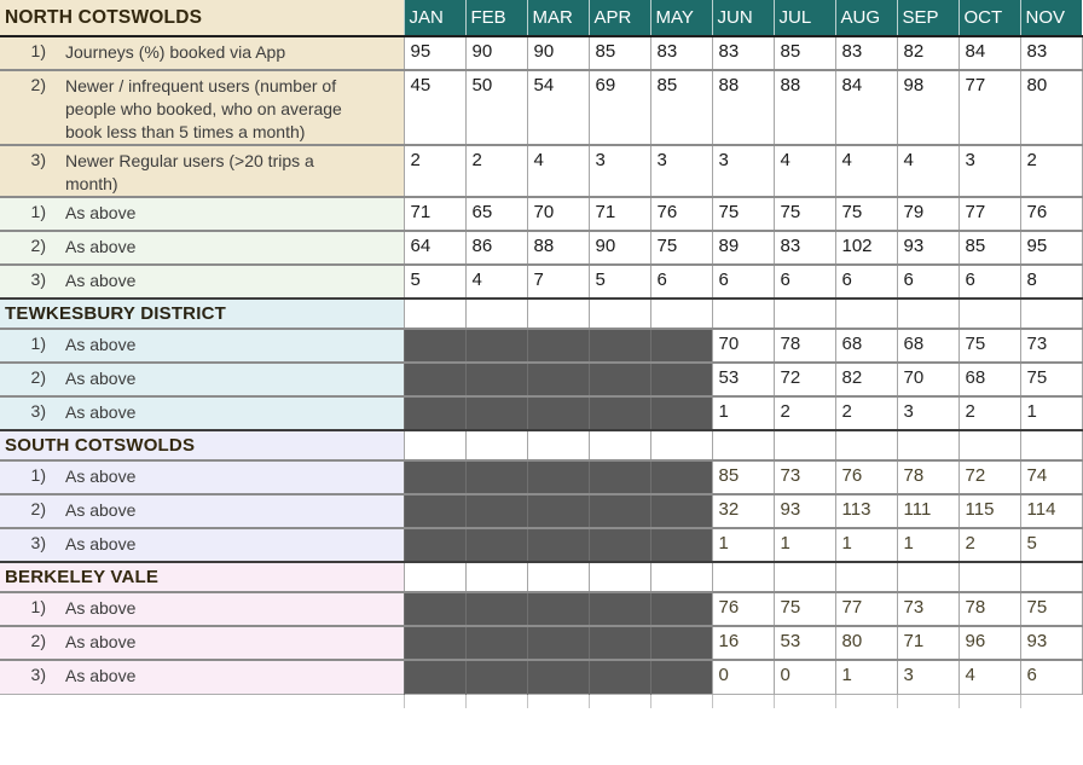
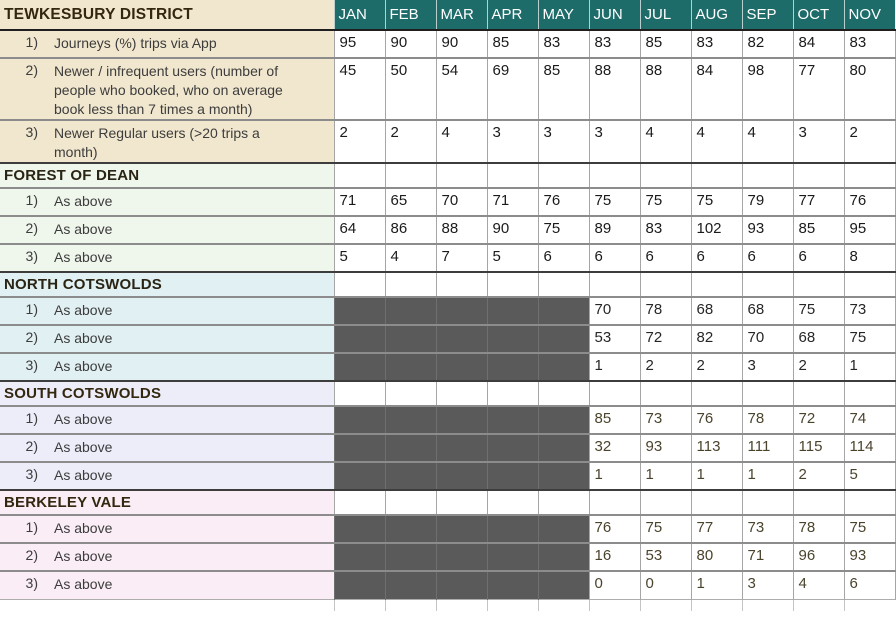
- NORTH COTSWOLDS	JAN	FEB	MAR	APR	MAY	JUN	JUL	AUG	SEP	OCT	NOV
+ TEWKESBURY DISTRICT	JAN	FEB	MAR	APR	MAY	JUN	JUL	AUG	SEP	OCT	NOV
- 1) Journeys (%) booked via App	95	90	90	85	83	83	85	83	82	84	83
+ 1) Journeys (%) trips via App	95	90	90	85	83	83	85	83	82	84	83
- 2) Newer / infrequent users (number of people who booked, who on average book less than 5 times a month)	45	50	54	69	85	88	88	84	98	77	80
+ 2) Newer / infrequent users (number of people who booked, who on average book less than 7 times a month)	45	50	54	69	85	88	88	84	98	77	80
  3) Newer Regular users (>20 trips a month)	2	2	4	3	3	3	4	4	4	3	2
+ FOREST OF DEAN
  1) As above	71	65	70	71	76	75	75	75	79	77	76
  2) As above	64	86	88	90	75	89	83	102	93	85	95
  3) As above	5	4	7	5	6	6	6	6	6	6	8
- TEWKESBURY DISTRICT
+ NORTH COTSWOLDS
  1) As above						70	78	68	68	75	73
  2) As above						53	72	82	70	68	75
  3) As above						1	2	2	3	2	1
  SOUTH COTSWOLDS
  1) As above						85	73	76	78	72	74
  2) As above						32	93	113	111	115	114
  3) As above						1	1	1	1	2	5
  BERKELEY VALE
  1) As above						76	75	77	73	78	75
  2) As above						16	53	80	71	96	93
  3) As above						0	0	1	3	4	6
